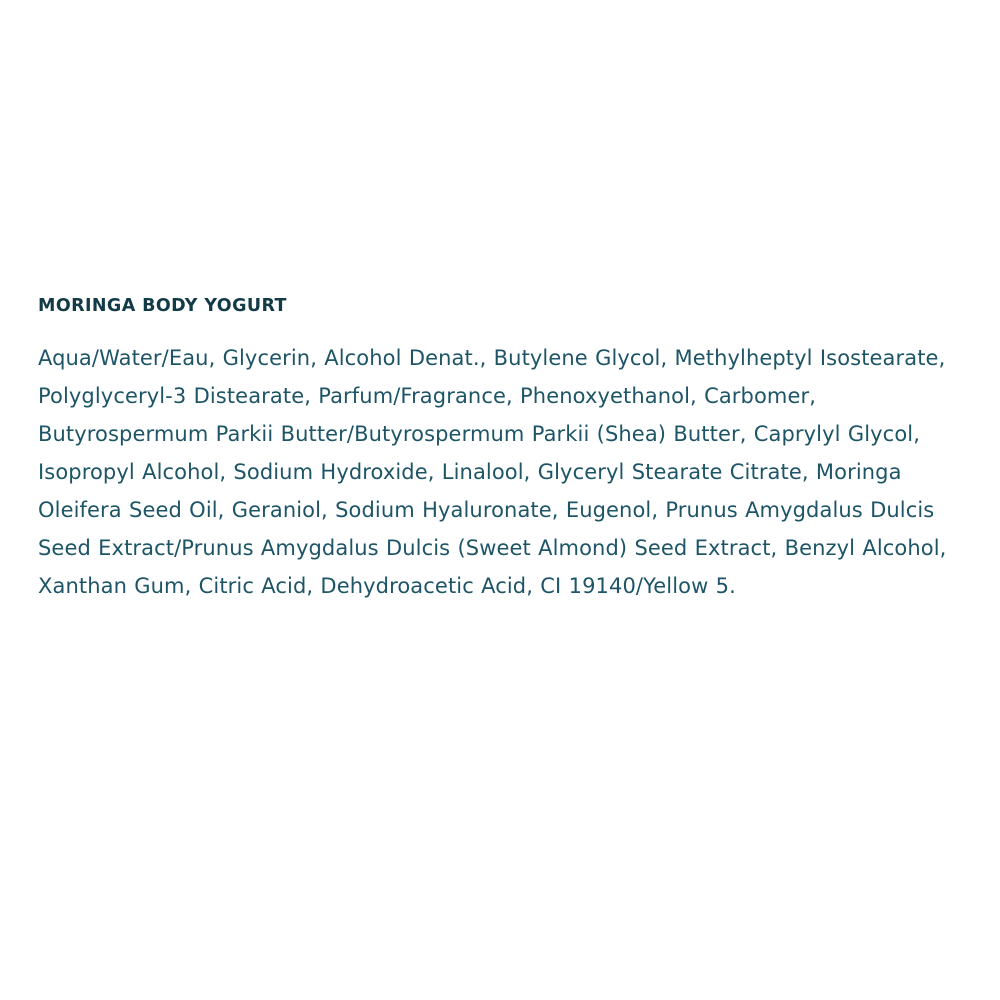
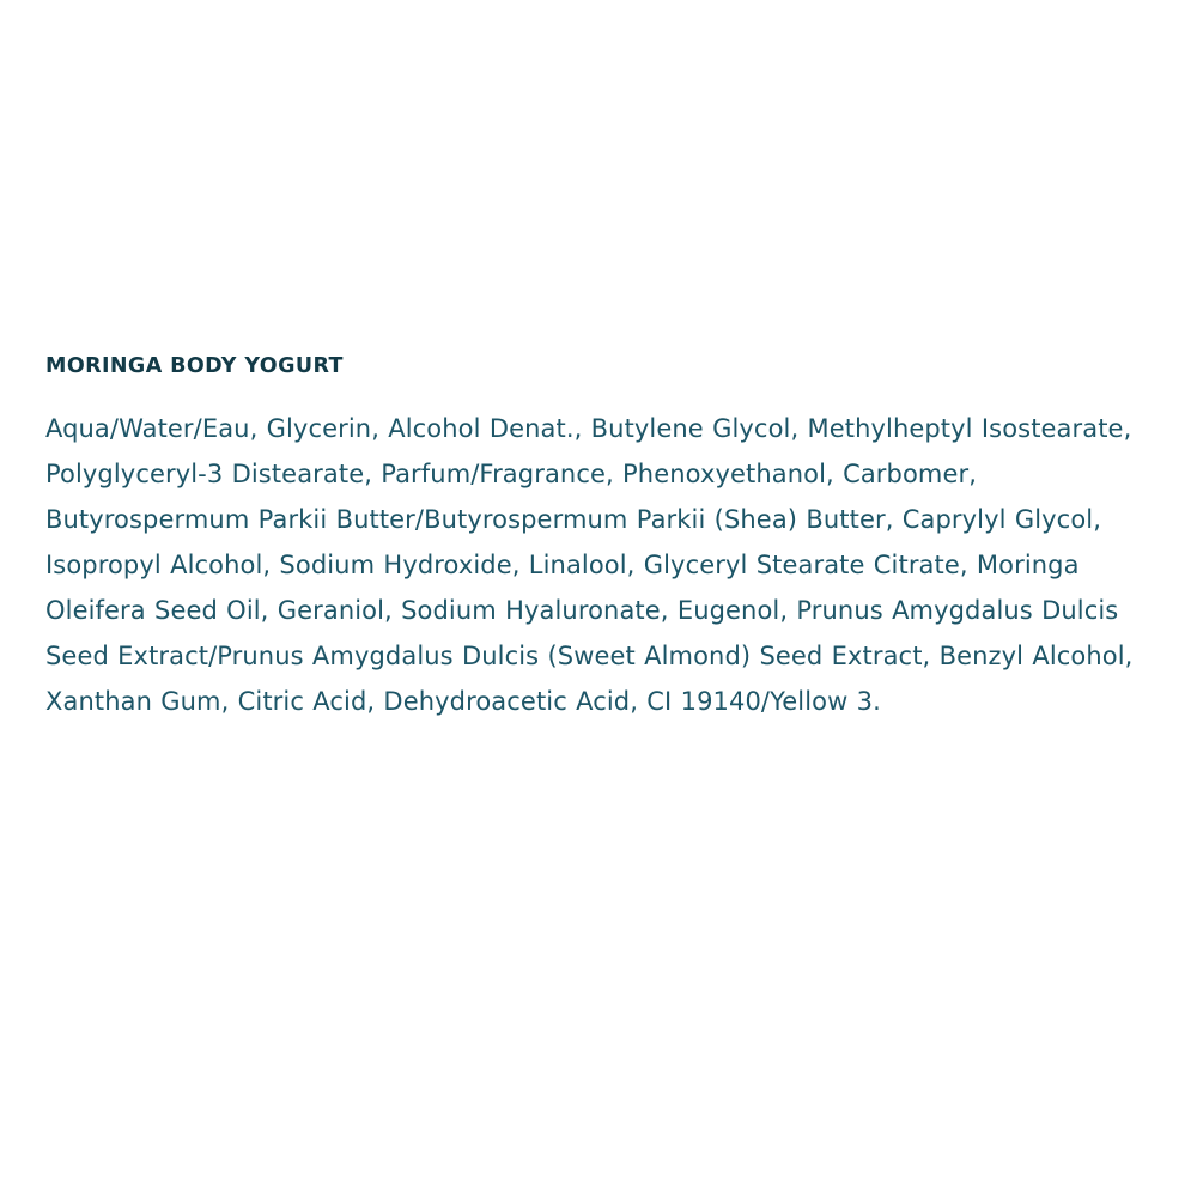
  MORINGA BODY YOGURT
- Aqua/Water/Eau, Glycerin, Alcohol Denat., Butylene Glycol, Methylheptyl Isostearate, Polyglyceryl-3 Distearate, Parfum/Fragrance, Phenoxyethanol, Carbomer, Butyrospermum Parkii Butter/Butyrospermum Parkii (Shea) Butter, Caprylyl Glycol, Isopropyl Alcohol, Sodium Hydroxide, Linalool, Glyceryl Stearate Citrate, Moringa Oleifera Seed Oil, Geraniol, Sodium Hyaluronate, Eugenol, Prunus Amygdalus Dulcis Seed Extract/Prunus Amygdalus Dulcis (Sweet Almond) Seed Extract, Benzyl Alcohol, Xanthan Gum, Citric Acid, Dehydroacetic Acid, CI 19140/Yellow 5.
+ Aqua/Water/Eau, Glycerin, Alcohol Denat., Butylene Glycol, Methylheptyl Isostearate, Polyglyceryl-3 Distearate, Parfum/Fragrance, Phenoxyethanol, Carbomer, Butyrospermum Parkii Butter/Butyrospermum Parkii (Shea) Butter, Caprylyl Glycol, Isopropyl Alcohol, Sodium Hydroxide, Linalool, Glyceryl Stearate Citrate, Moringa Oleifera Seed Oil, Geraniol, Sodium Hyaluronate, Eugenol, Prunus Amygdalus Dulcis Seed Extract/Prunus Amygdalus Dulcis (Sweet Almond) Seed Extract, Benzyl Alcohol, Xanthan Gum, Citric Acid, Dehydroacetic Acid, CI 19140/Yellow 3.
